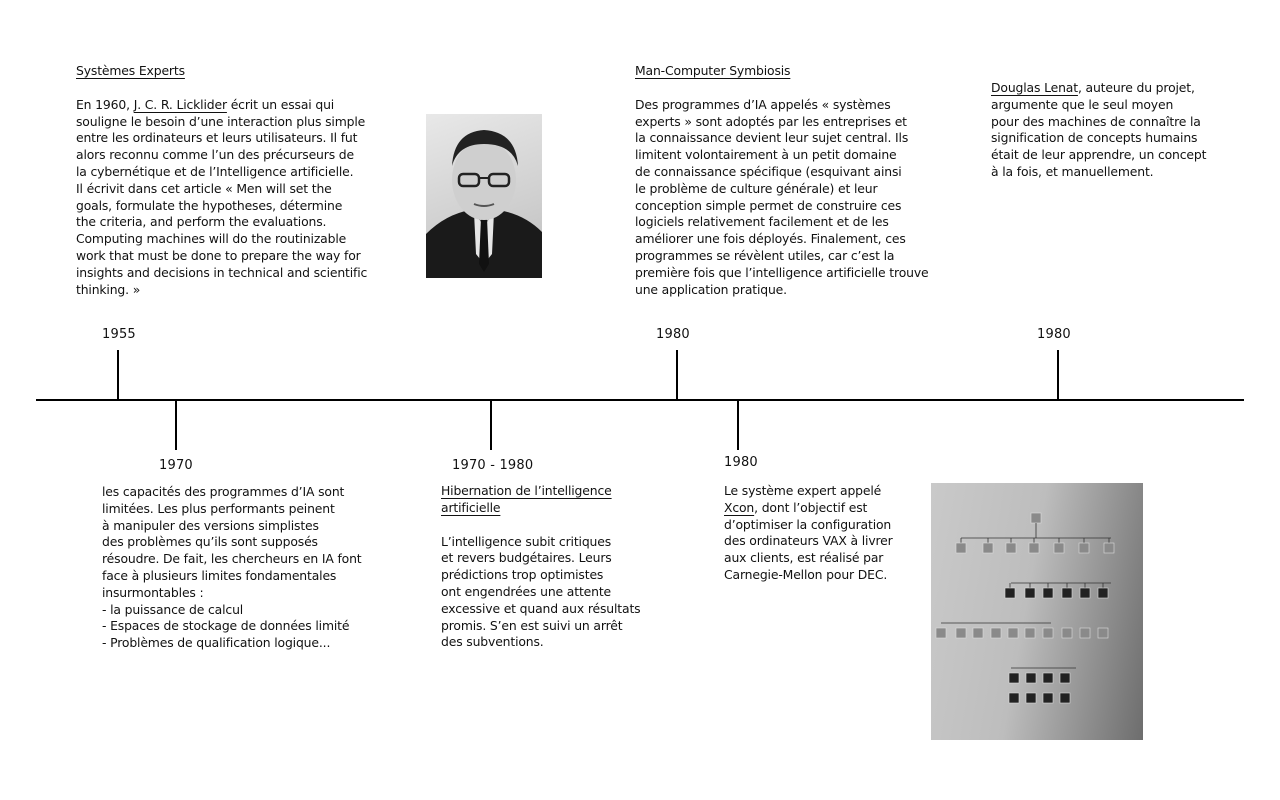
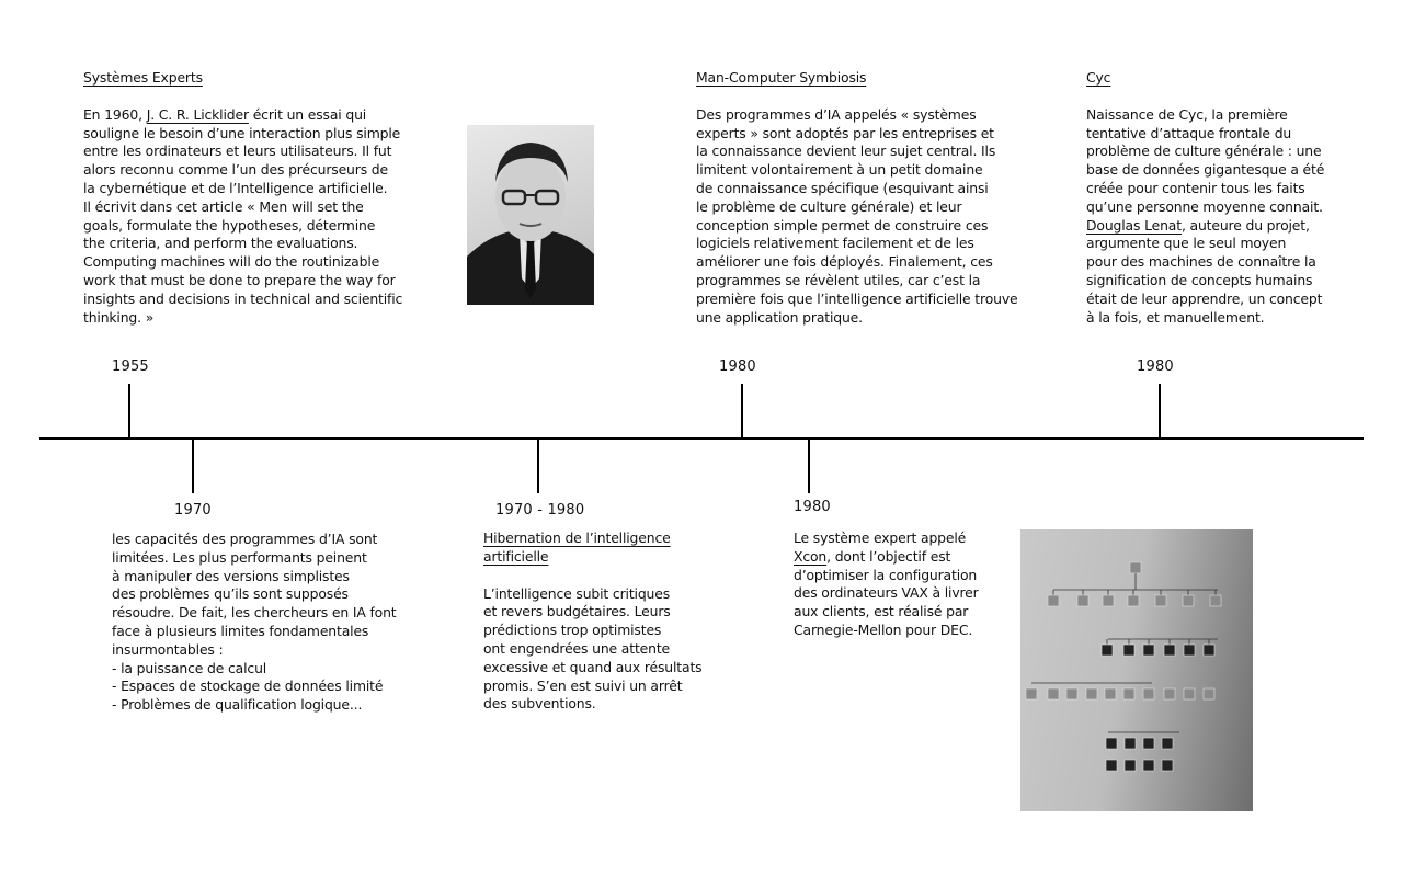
  Systèmes Experts
  En 1960, J. C. R. Licklider écrit un essai qui
  souligne le besoin d’une interaction plus simple
  entre les ordinateurs et leurs utilisateurs. Il fut
  alors reconnu comme l’un des précurseurs de
  la cybernétique et de l’Intelligence artificielle.
  Il écrivit dans cet article « Men will set the
  goals, formulate the hypotheses, détermine
  the criteria, and perform the evaluations.
  Computing machines will do the routinizable
  work that must be done to prepare the way for
  insights and decisions in technical and scientific
  thinking. »
  Man-Computer Symbiosis
  Des programmes d’IA appelés « systèmes
  experts » sont adoptés par les entreprises et
  la connaissance devient leur sujet central. Ils
  limitent volontairement à un petit domaine
  de connaissance spécifique (esquivant ainsi
  le problème de culture générale) et leur
  conception simple permet de construire ces
  logiciels relativement facilement et de les
  améliorer une fois déployés. Finalement, ces
  programmes se révèlent utiles, car c’est la
  première fois que l’intelligence artificielle trouve
  une application pratique.
+ Cyc
+ Naissance de Cyc, la première
+ tentative d’attaque frontale du
+ problème de culture générale : une
+ base de données gigantesque a été
+ créée pour contenir tous les faits
+ qu’une personne moyenne connait.
  Douglas Lenat, auteure du projet,
  argumente que le seul moyen
  pour des machines de connaître la
  signification de concepts humains
  était de leur apprendre, un concept
  à la fois, et manuellement.
  1955
  1970
  1970 - 1980
  1980
  1980
  1980
  les capacités des programmes d’IA sont
  limitées. Les plus performants peinent
  à manipuler des versions simplistes
  des problèmes qu’ils sont supposés
  résoudre. De fait, les chercheurs en IA font
  face à plusieurs limites fondamentales
  insurmontables :
  - la puissance de calcul
  - Espaces de stockage de données limité
  - Problèmes de qualification logique...
  Hibernation de l’intelligence
  artificielle
  L’intelligence subit critiques
  et revers budgétaires. Leurs
  prédictions trop optimistes
  ont engendrées une attente
  excessive et quand aux résultats
  promis. S’en est suivi un arrêt
  des subventions.
  Le système expert appelé
  Xcon, dont l’objectif est
  d’optimiser la configuration
  des ordinateurs VAX à livrer
  aux clients, est réalisé par
  Carnegie-Mellon pour DEC.
